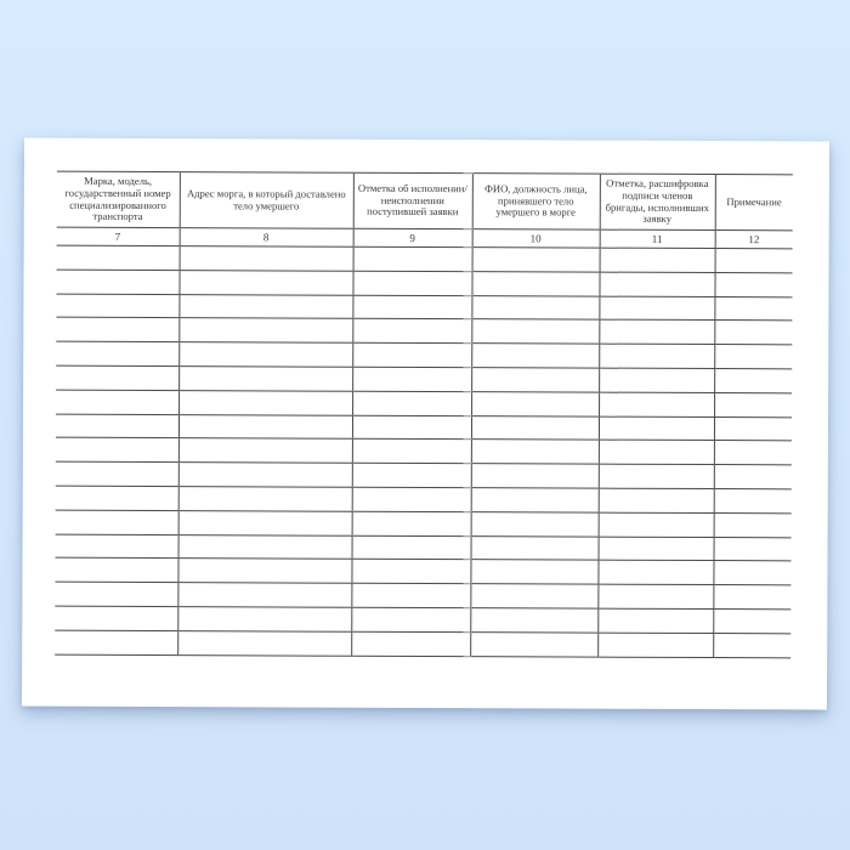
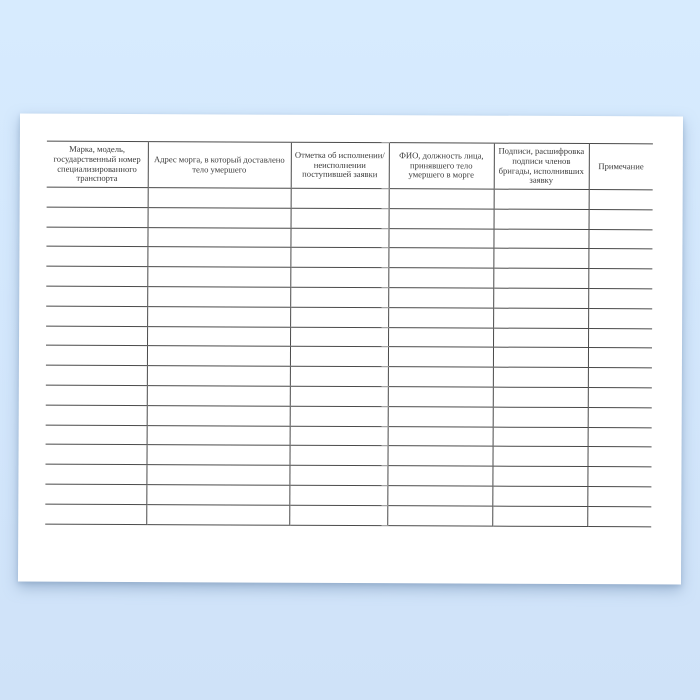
- Марка, модель, государственный номер специализированного транспорта	Адрес морга, в который доставлено тело умершего	Отметка об исполнении/ неисполнении поступившей заявки	ФИО, должность лица, принявшего тело умершего в морге	Отметка, расшифровка подписи членов бригады, исполнивших заявку	Примечание
+ Марка, модель, государственный номер специализированного транспорта	Адрес морга, в который доставлено тело умершего	Отметка об исполнении/ неисполнении поступившей заявки	ФИО, должность лица, принявшего тело умершего в морге	Подписи, расшифровка подписи членов бригады, исполнивших заявку	Примечание
- 7	8	9	10	11	12
